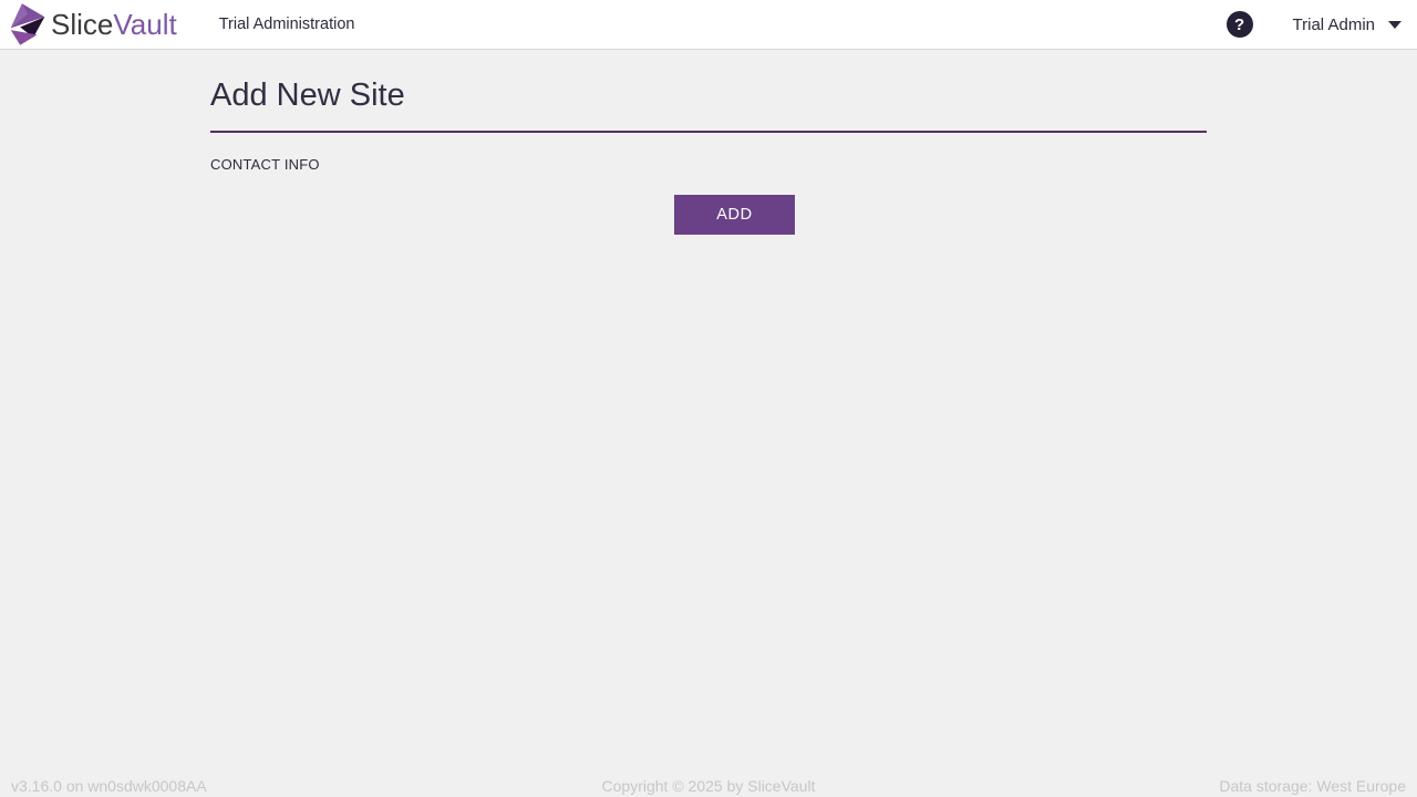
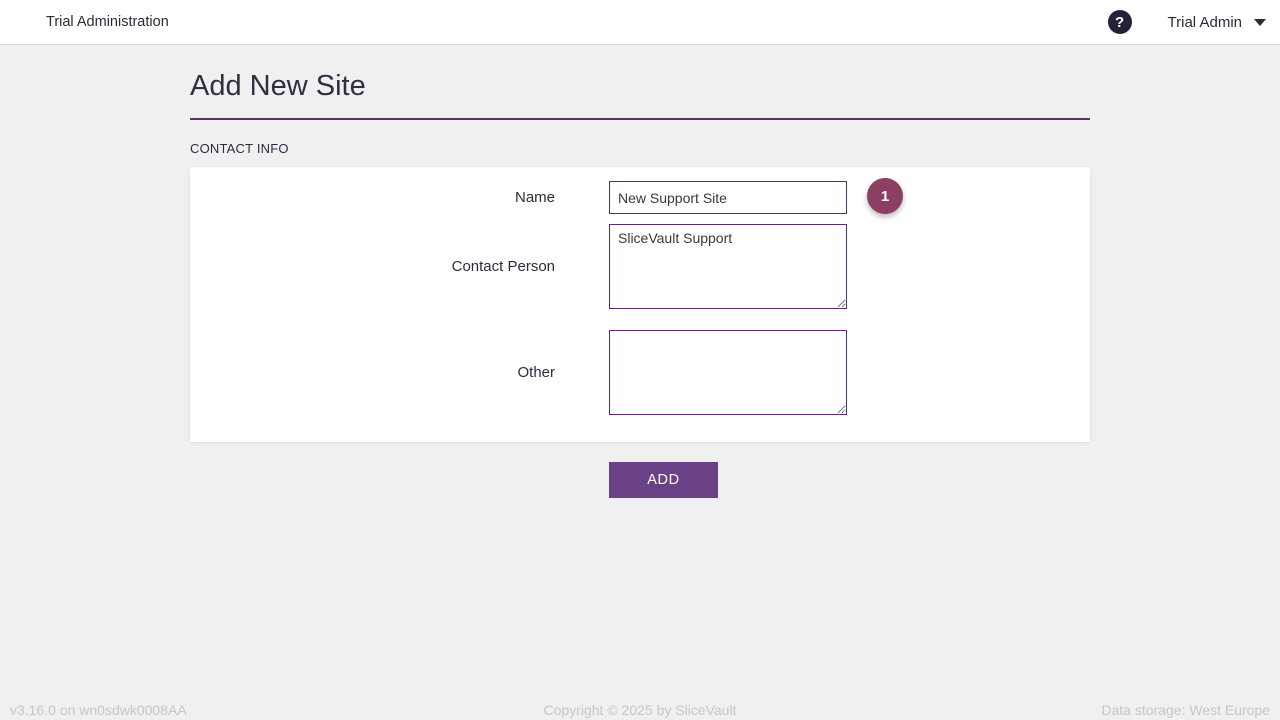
- SliceVault
  Trial Administration
  ?
  Trial Admin
  Add New Site
  CONTACT INFO
+ Name
+ New Support Site
+ 1
+ Contact Person
+ SliceVault Support
+ Other
  ADD
  v3.16.0 on wn0sdwk0008AA
  Copyright © 2025 by SliceVault
  Data storage: West Europe
